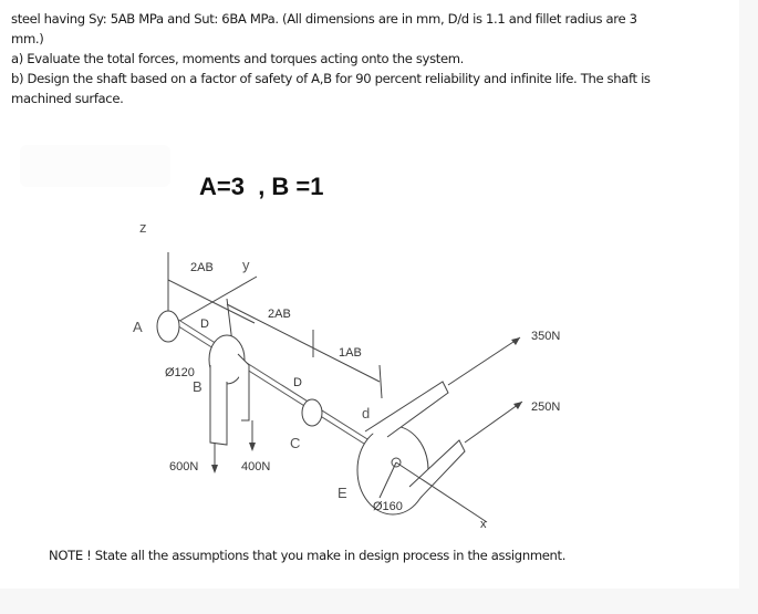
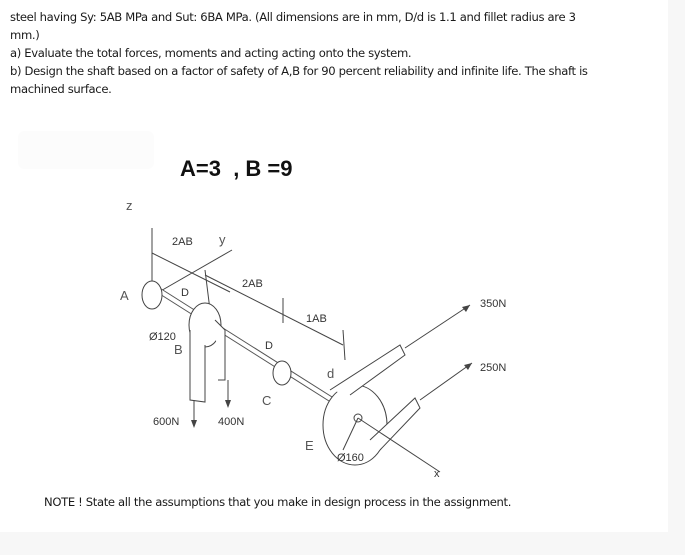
  steel having Sy: 5AB MPa and Sut: 6BA MPa. (All dimensions are in mm, D/d is 1.1 and fillet radius are 3
  mm.)
- a) Evaluate the total forces, moments and torques acting onto the system.
+ a) Evaluate the total forces, moments and acting acting onto the system.
  b) Design the shaft based on a factor of safety of A,B for 90 percent reliability and infinite life. The shaft is
  machined surface.
- A=3 , B =1
+ A=3 , B =9
  z
  y
  x
  2AB
  2AB
  1AB
  A
  B
  C
  E
  D
  D
  d
  Ø120
  Ø160
  600N
  400N
  350N
  250N
  NOTE ! State all the assumptions that you make in design process in the assignment.
